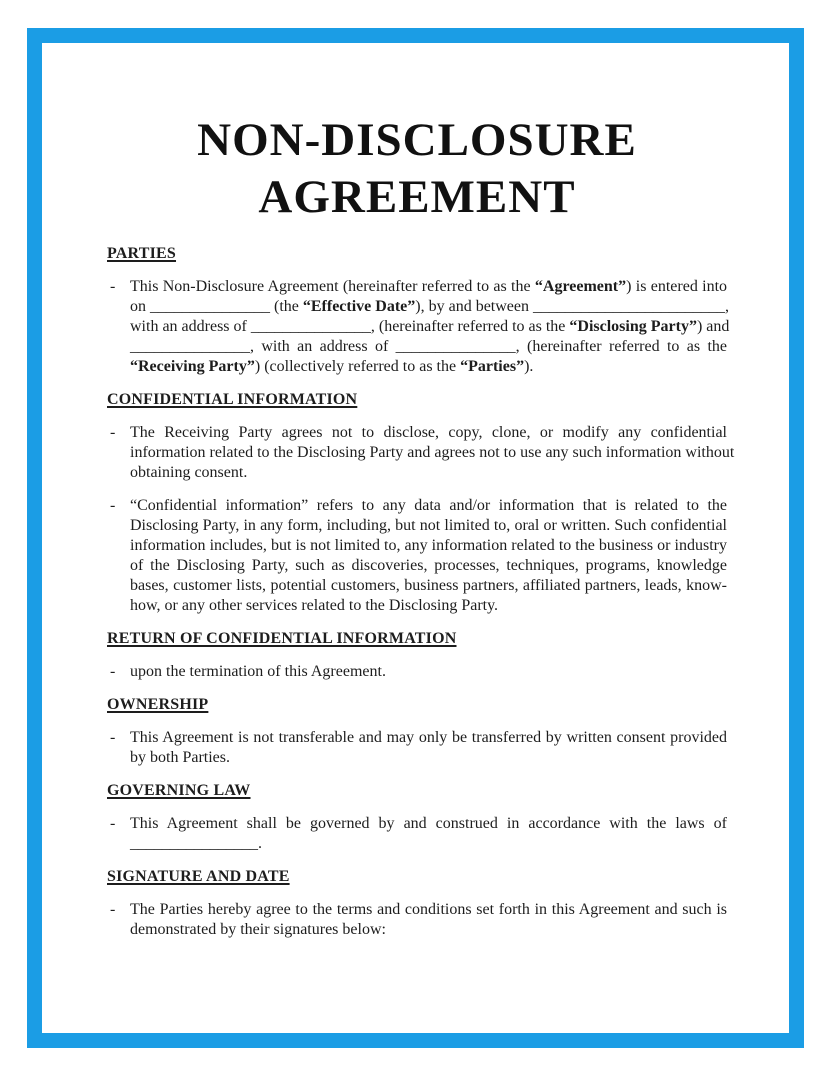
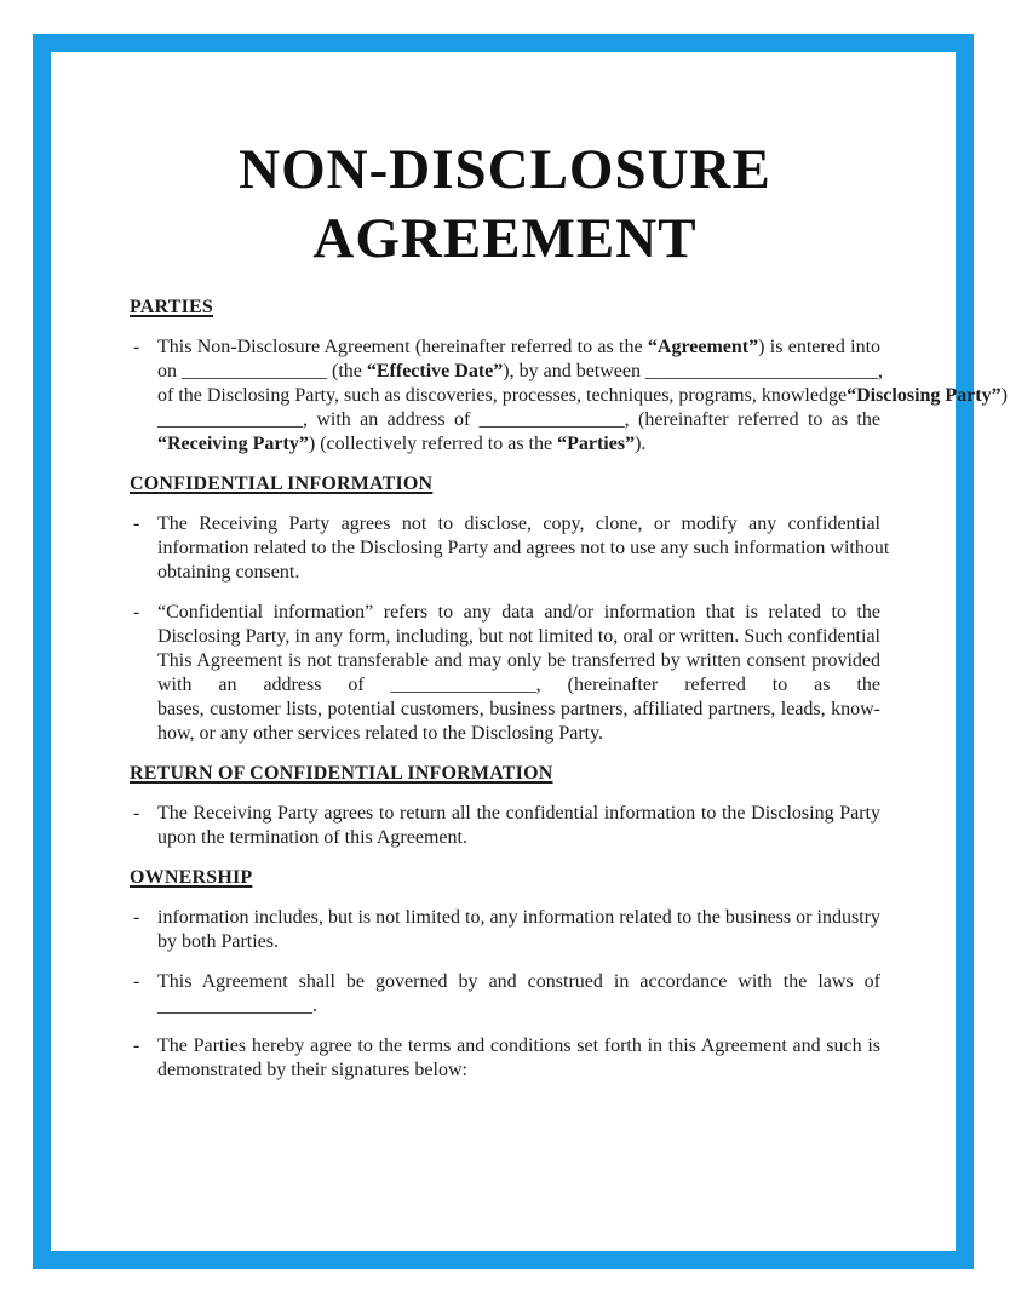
  NON-DISCLOSURE AGREEMENT
  PARTIES
  -
  This Non-Disclosure Agreement (hereinafter referred to as the “Agreement”) is entered into
  on _______________ (the “Effective Date”), by and between ________________________,
- with an address of _______________, (hereinafter referred to as the “Disclosing Party”) and
+ of the Disclosing Party, such as discoveries, processes, techniques, programs, knowledge“Disclosing Party”)
  _______________, with an address of _______________, (hereinafter referred to as the
  “Receiving Party”) (collectively referred to as the “Parties”).
  CONFIDENTIAL INFORMATION
  -
  The Receiving Party agrees not to disclose, copy, clone, or modify any confidential
  information related to the Disclosing Party and agrees not to use any such information without
  obtaining consent.
  -
  “Confidential information” refers to any data and/or information that is related to the
  Disclosing Party, in any form, including, but not limited to, oral or written. Such confidential
- information includes, but is not limited to, any information related to the business or industry
+ This Agreement is not transferable and may only be transferred by written consent provided
- of the Disclosing Party, such as discoveries, processes, techniques, programs, knowledge
+ with an address of _______________, (hereinafter referred to as the
  bases, customer lists, potential customers, business partners, affiliated partners, leads, know-
  how, or any other services related to the Disclosing Party.
  RETURN OF CONFIDENTIAL INFORMATION
  -
+ The Receiving Party agrees to return all the confidential information to the Disclosing Party
  upon the termination of this Agreement.
  OWNERSHIP
  -
- This Agreement is not transferable and may only be transferred by written consent provided
+ information includes, but is not limited to, any information related to the business or industry
  by both Parties.
- GOVERNING LAW
  -
  This Agreement shall be governed by and construed in accordance with the laws of
  ________________.
- SIGNATURE AND DATE
  -
  The Parties hereby agree to the terms and conditions set forth in this Agreement and such is
  demonstrated by their signatures below:
